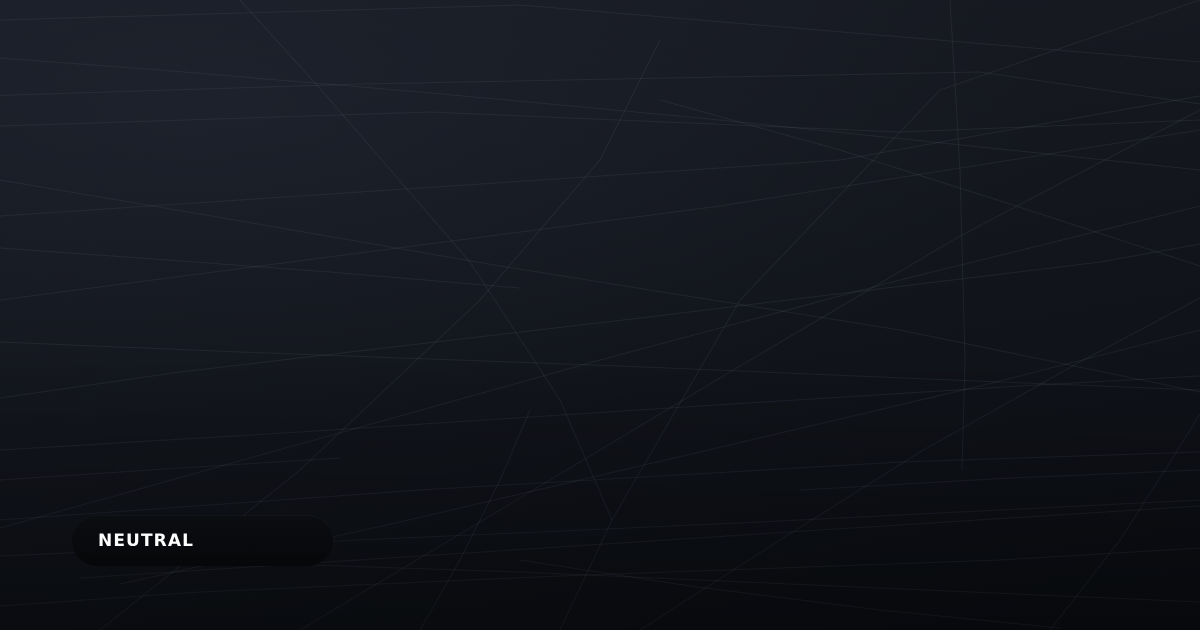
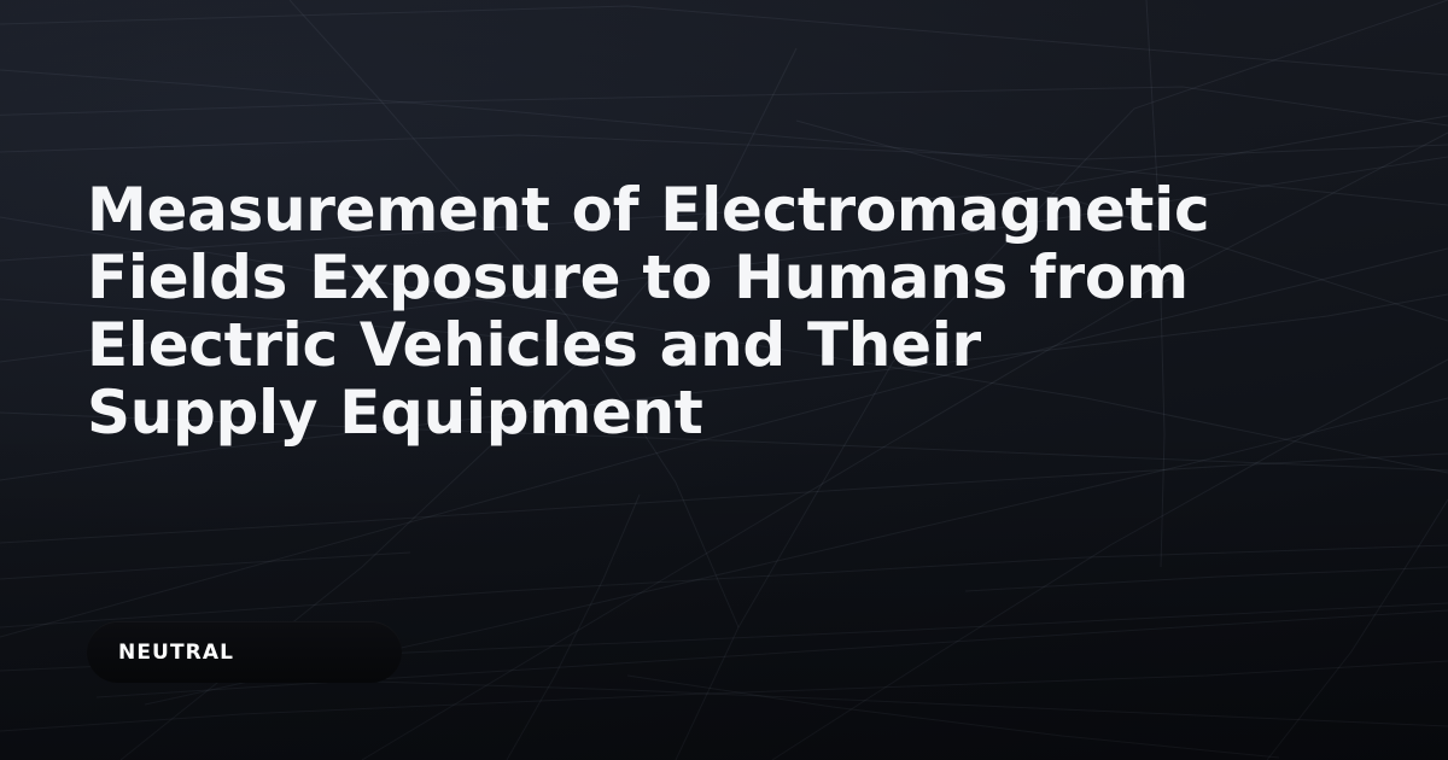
+ Measurement of Electromagnetic Fields Exposure to Humans from Electric Vehicles and Their Supply Equipment
  NEUTRAL
